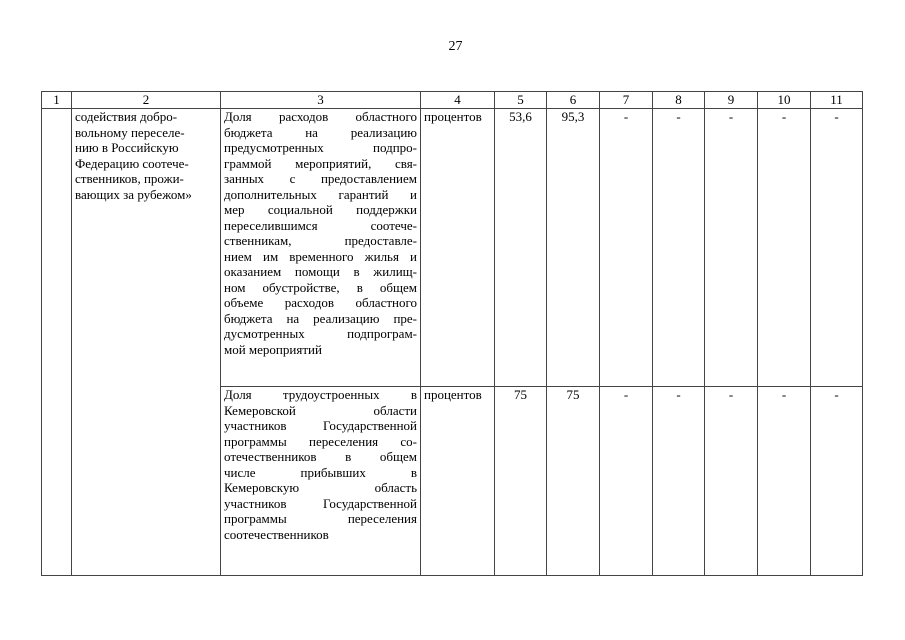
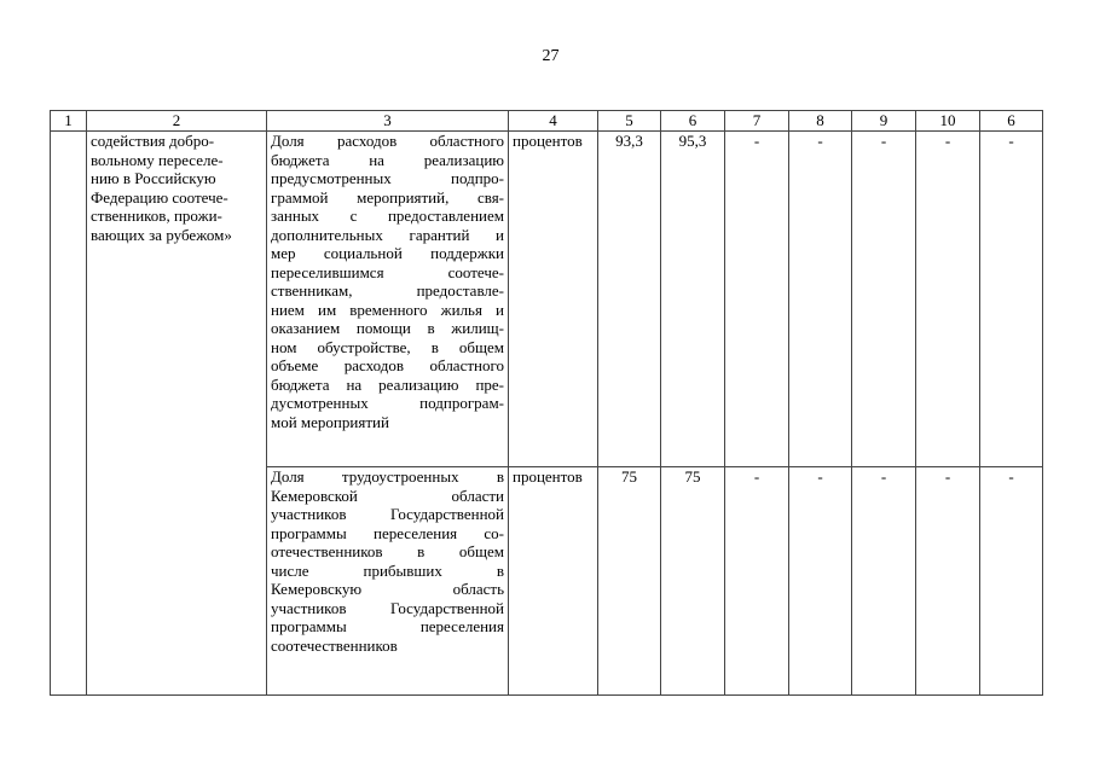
  27
- 1	2	3	4	5	6	7	8	9	10	11
+ 1	2	3	4	5	6	7	8	9	10	6
- 	содействия добро- вольному переселе- нию в Российскую Федерацию соотече- ственников, прожи- вающих за рубежом»	Доля расходов областного бюджета на реализацию предусмотренных подпро- граммой мероприятий, свя- занных с предоставлением дополнительных гарантий и мер социальной поддержки переселившимся соотече- ственникам, предоставле- нием им временного жилья и оказанием помощи в жилищ- ном обустройстве, в общем объеме расходов областного бюджета на реализацию пре- дусмотренных подпрограм- мой мероприятий	процентов	53,6	95,3	-	-	-	-	-
+ 	содействия добро- вольному переселе- нию в Российскую Федерацию соотече- ственников, прожи- вающих за рубежом»	Доля расходов областного бюджета на реализацию предусмотренных подпро- граммой мероприятий, свя- занных с предоставлением дополнительных гарантий и мер социальной поддержки переселившимся соотече- ственникам, предоставле- нием им временного жилья и оказанием помощи в жилищ- ном обустройстве, в общем объеме расходов областного бюджета на реализацию пре- дусмотренных подпрограм- мой мероприятий	процентов	93,3	95,3	-	-	-	-	-
  Доля трудоустроенных в Кемеровской области участников Государственной программы переселения со- отечественников в общем числе прибывших в Кемеровскую область участников Государственной программы переселения соотечественников	процентов	75	75	-	-	-	-	-
